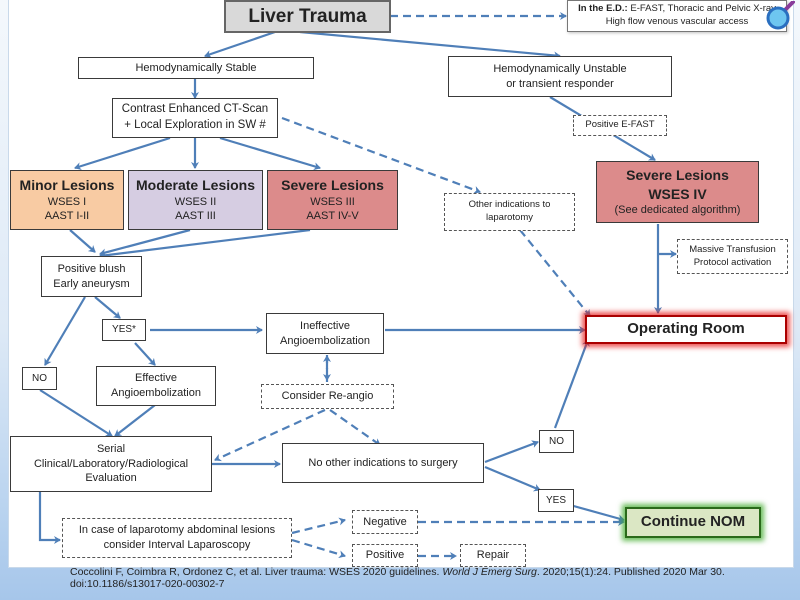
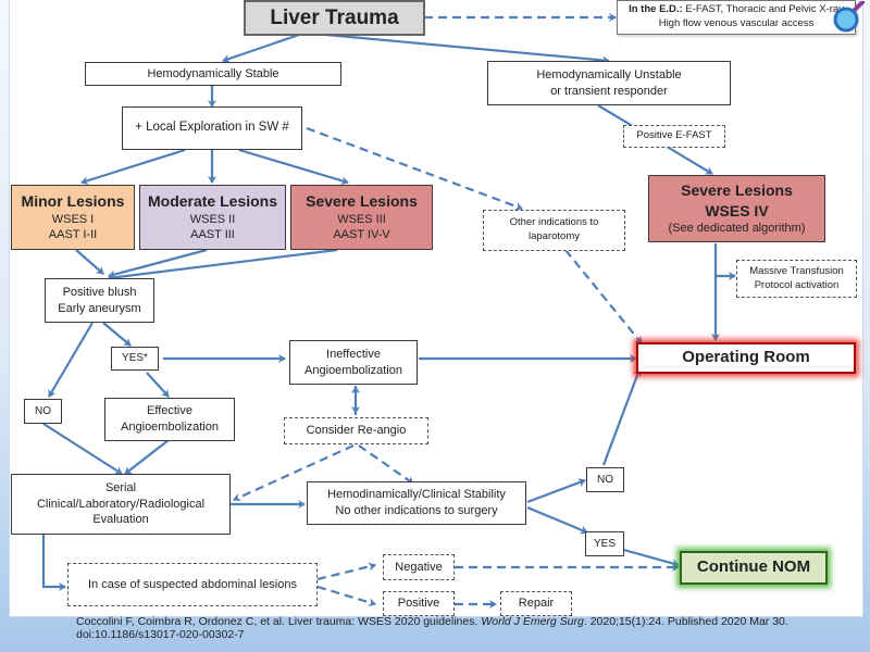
  Liver Trauma
  In the E.D.: E-FAST, Thoracic and Pelvic X-ra
  High flow venous vascular access
  Hemodynamically Stable
  Hemodynamically Unstable
  or transient responder
- Contrast Enhanced CT-Scan
  + Local Exploration in SW #
  Positive E-FAST
  Minor Lesions
  WSES I
  AAST I-II
  Moderate Lesions
  WSES II
  AAST III
  Severe Lesions
  WSES III
  AAST IV-V
  Other indications to
  laparotomy
  Severe Lesions
  WSES IV
  (See dedicated algorithm)
  Massive Transfusion
  Protocol activation
  Positive blush
  Early aneurysm
  YES*
  Ineffective
  Angioembolization
  Operating Room
  NO
  Effective
  Angioembolization
  Consider Re-angio
  Serial
  Clinical/Laboratory/Radiological
  Evaluation
+ Hemodinamically/Clinical Stability
  No other indications to surgery
  NO
  YES
  Continue NOM
- In case of laparotomy abdominal lesions
+ In case of suspected abdominal lesions
- consider Interval Laparoscopy
  Negative
  Positive
  Repair
  Coccolini F, Coimbra R, Ordonez C, et al. Liver trauma: WSES 2020 guidelines. World J Emerg Surg. 2020;15(1):24. Published 2020 Mar 30.
  doi:10.1186/s13017-020-00302-7
